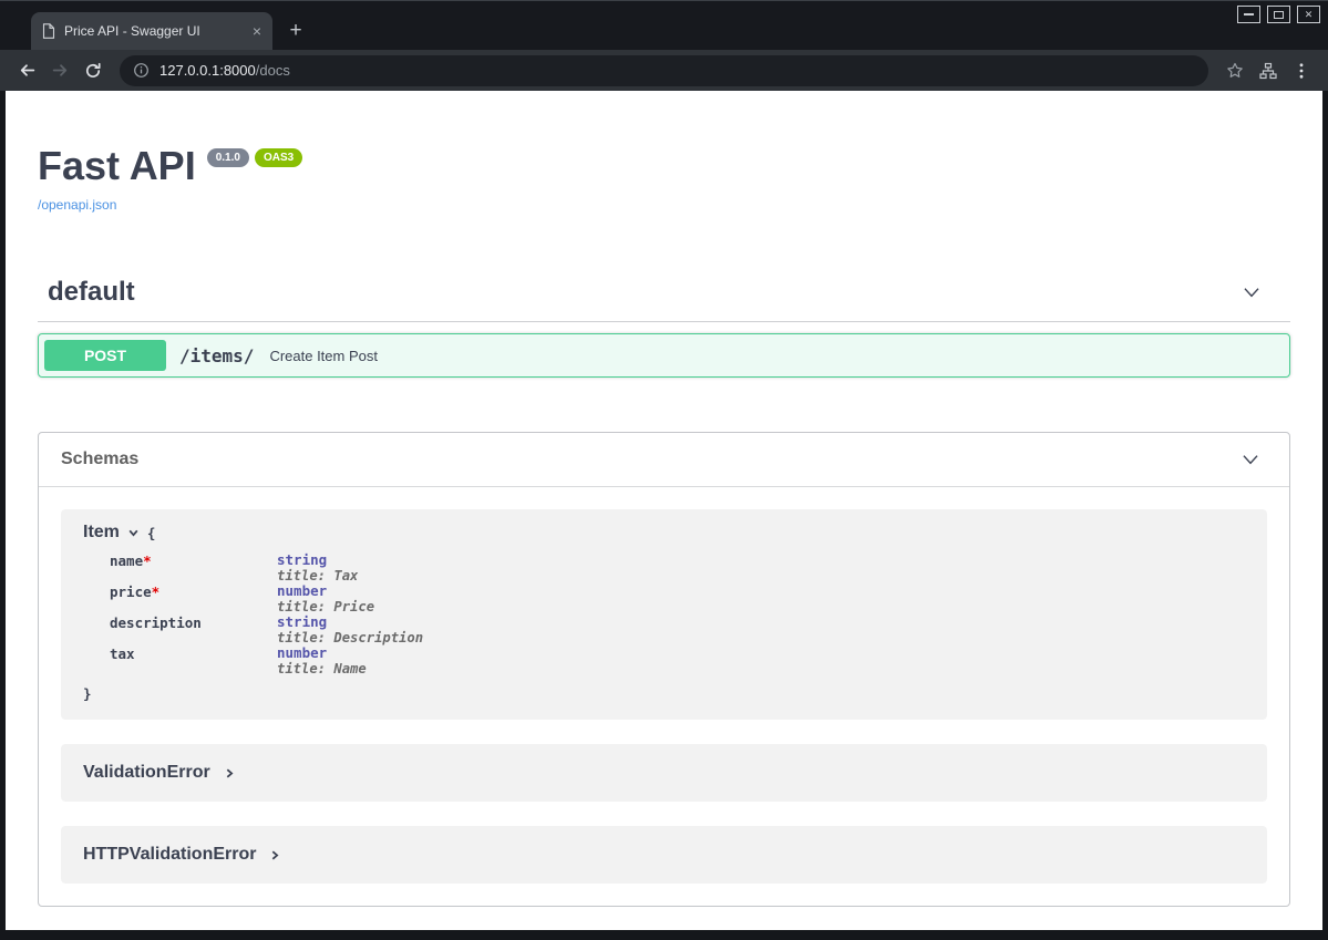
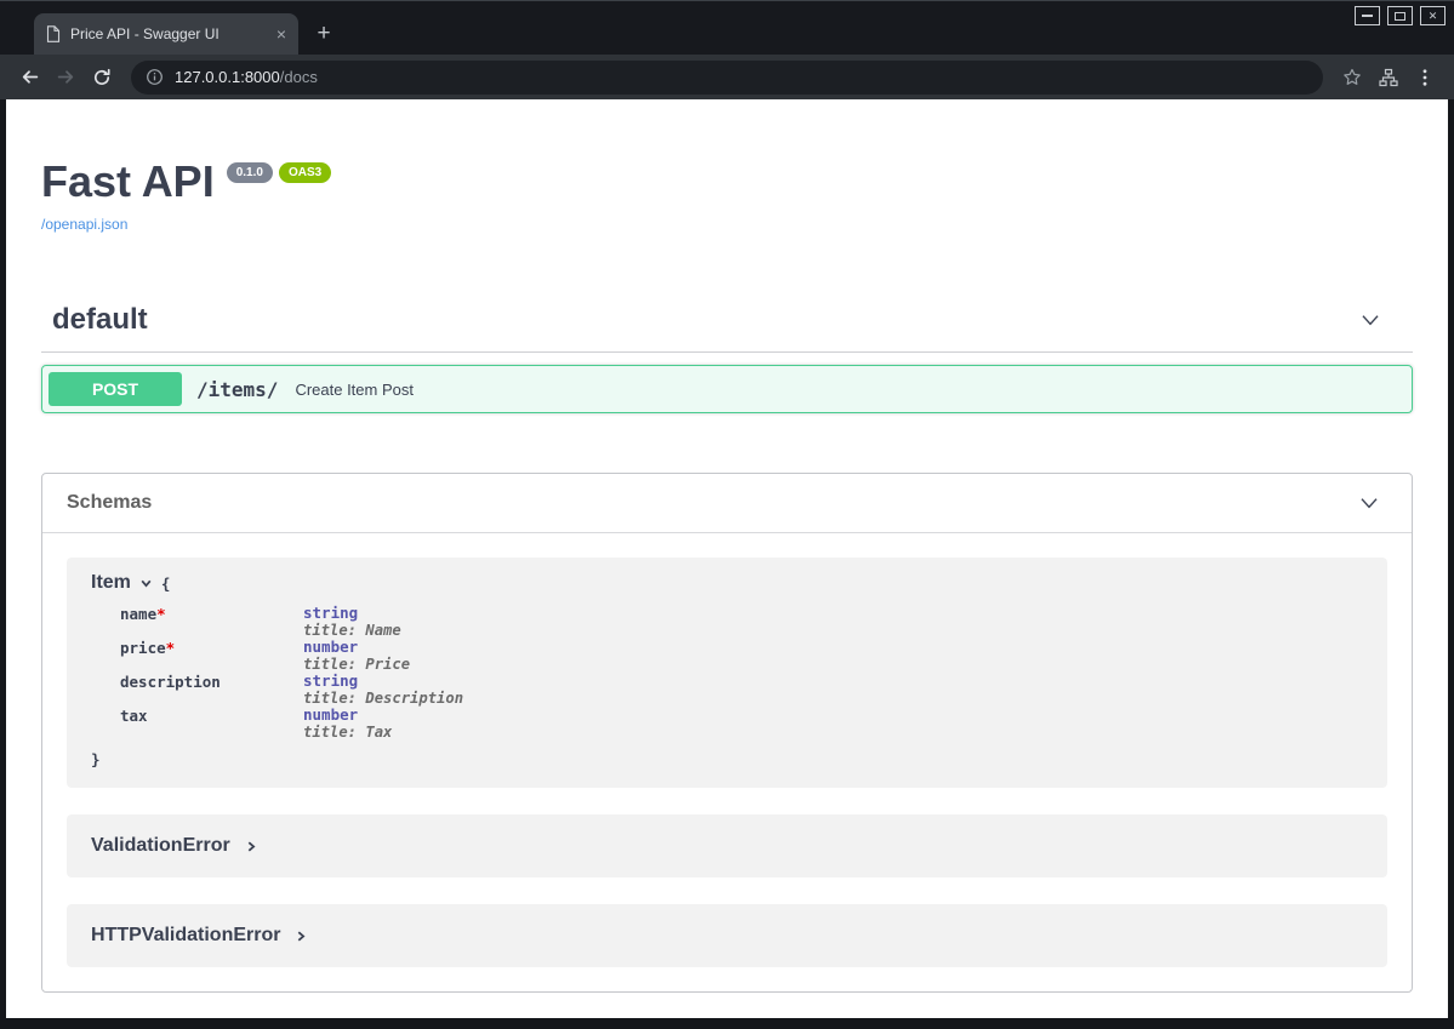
  Price API - Swagger UI
  ×
  +
  ✕
  127.0.0.1:8000/docs
  Fast API
  0.1.0
  OAS3
  /openapi.json
  default
  POST
  /items/
  Create Item Post
  Schemas
  Item
  {
  name*
  string
- title: Tax
+ title: Name
  price*
  number
  title: Price
  description
  string
  title: Description
  tax
  number
- title: Name
+ title: Tax
  }
  ValidationError
  HTTPValidationError
